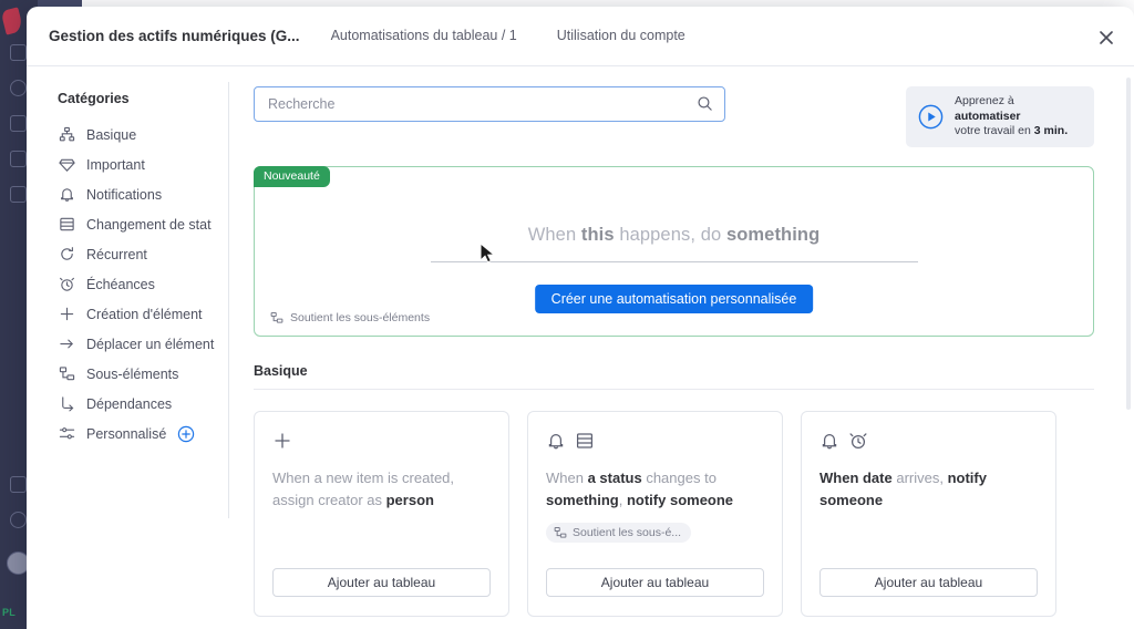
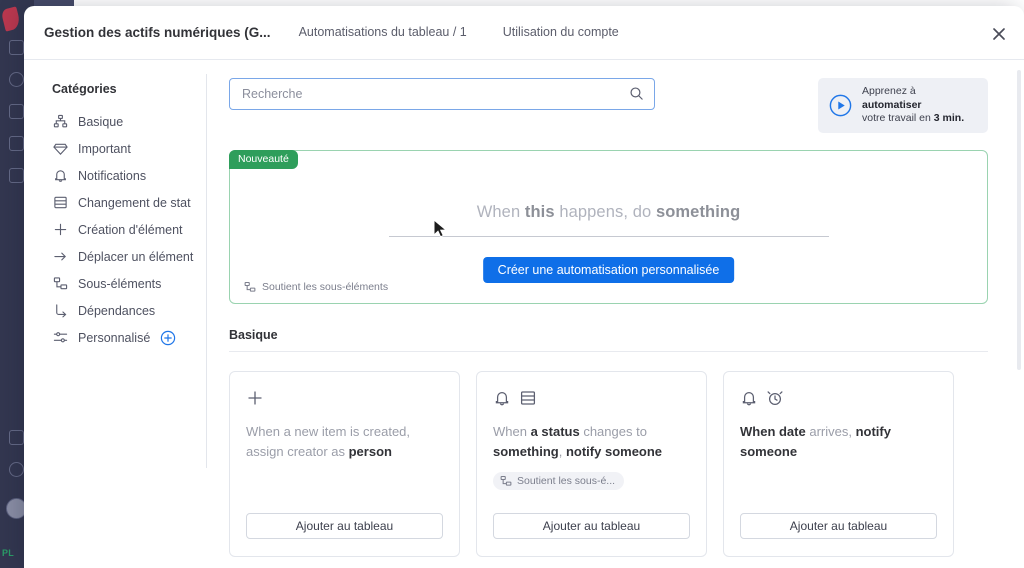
  PL
  Gestion des actifs numériques (G...
  Automatisations du tableau / 1
  Utilisation du compte
  Catégories
  Basique
  Important
  Notifications
  Changement de stat
- Récurrent
- Échéances
  Création d'élément
  Déplacer un élément
  Sous-éléments
  Dépendances
  Personnalisé
  Recherche
  Apprenez à automatiser
  votre travail en 3 min.
  Nouveauté
  When this happens, do something
  Créer une automatisation personnalisée
  Soutient les sous-éléments
  Basique
  When a new item is created, assign creator as person
  Ajouter au tableau
  When a status changes to something, notify someone
  Soutient les sous-é...
  Ajouter au tableau
  When date arrives, notify someone
  Ajouter au tableau
